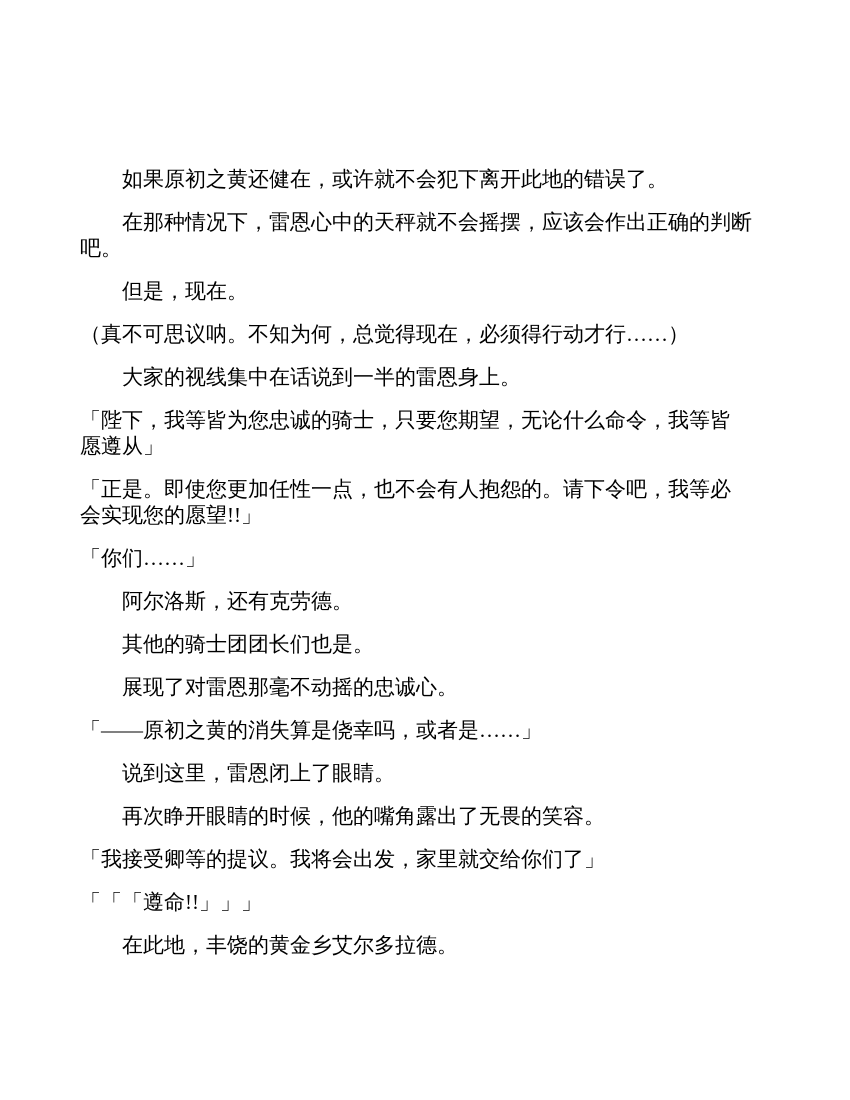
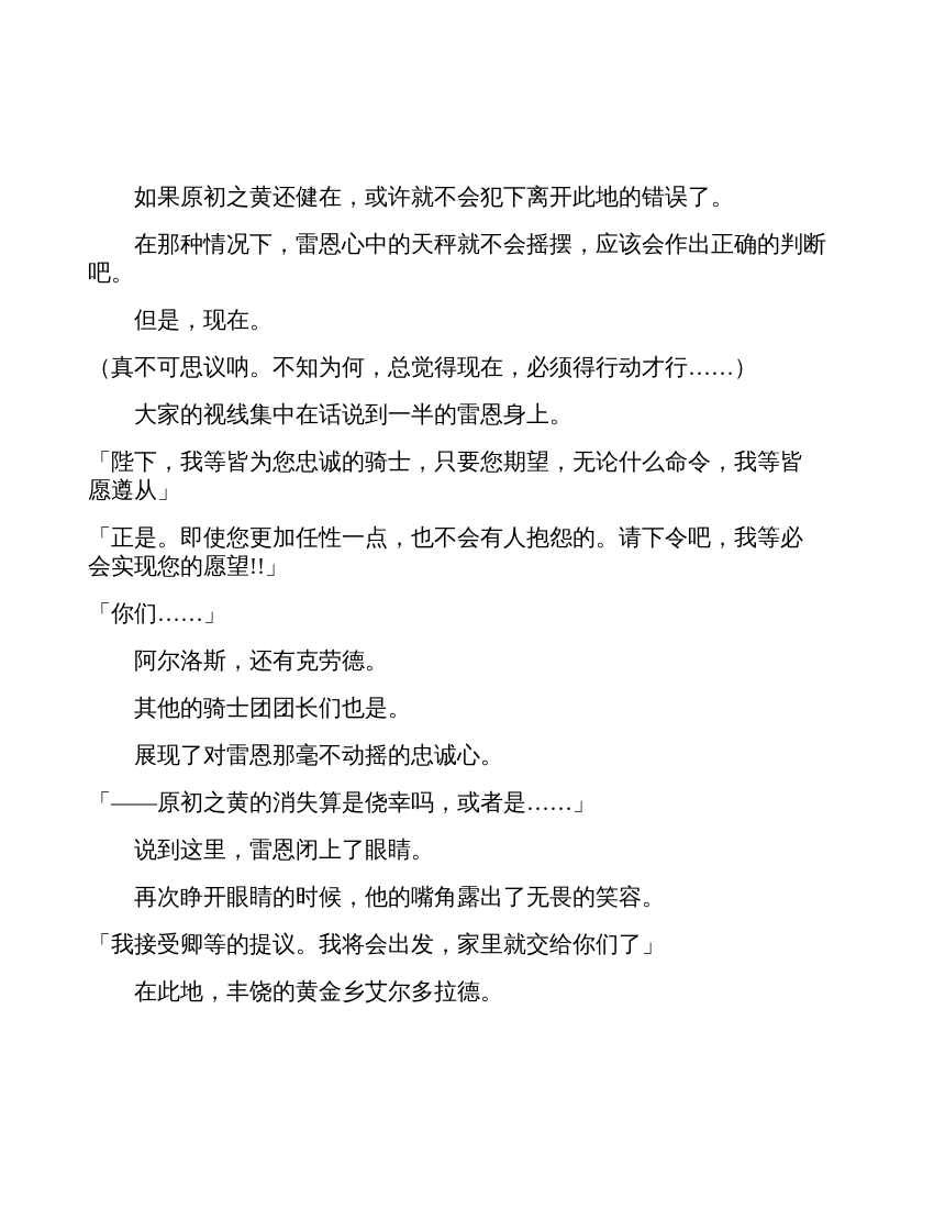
  如果原初之黄还健在，或许就不会犯下离开此地的错误了。
  在那种情况下，雷恩心中的天秤就不会摇摆，应该会作出正确的判断
  吧。
  但是，现在。
  （真不可思议呐。不知为何，总觉得现在，必须得行动才行……）
  大家的视线集中在话说到一半的雷恩身上。
  「陛下，我等皆为您忠诚的骑士，只要您期望，无论什么命令，我等皆
  愿遵从」
  「正是。即使您更加任性一点，也不会有人抱怨的。请下令吧，我等必
  会实现您的愿望!!」
  「你们……」
  阿尔洛斯，还有克劳德。
  其他的骑士团团长们也是。
  展现了对雷恩那毫不动摇的忠诚心。
  「——原初之黄的消失算是侥幸吗，或者是……」
  说到这里，雷恩闭上了眼睛。
  再次睁开眼睛的时候，他的嘴角露出了无畏的笑容。
  「我接受卿等的提议。我将会出发，家里就交给你们了」
- 「「「遵命!!」」」
  在此地，丰饶的黄金乡艾尔多拉德。
